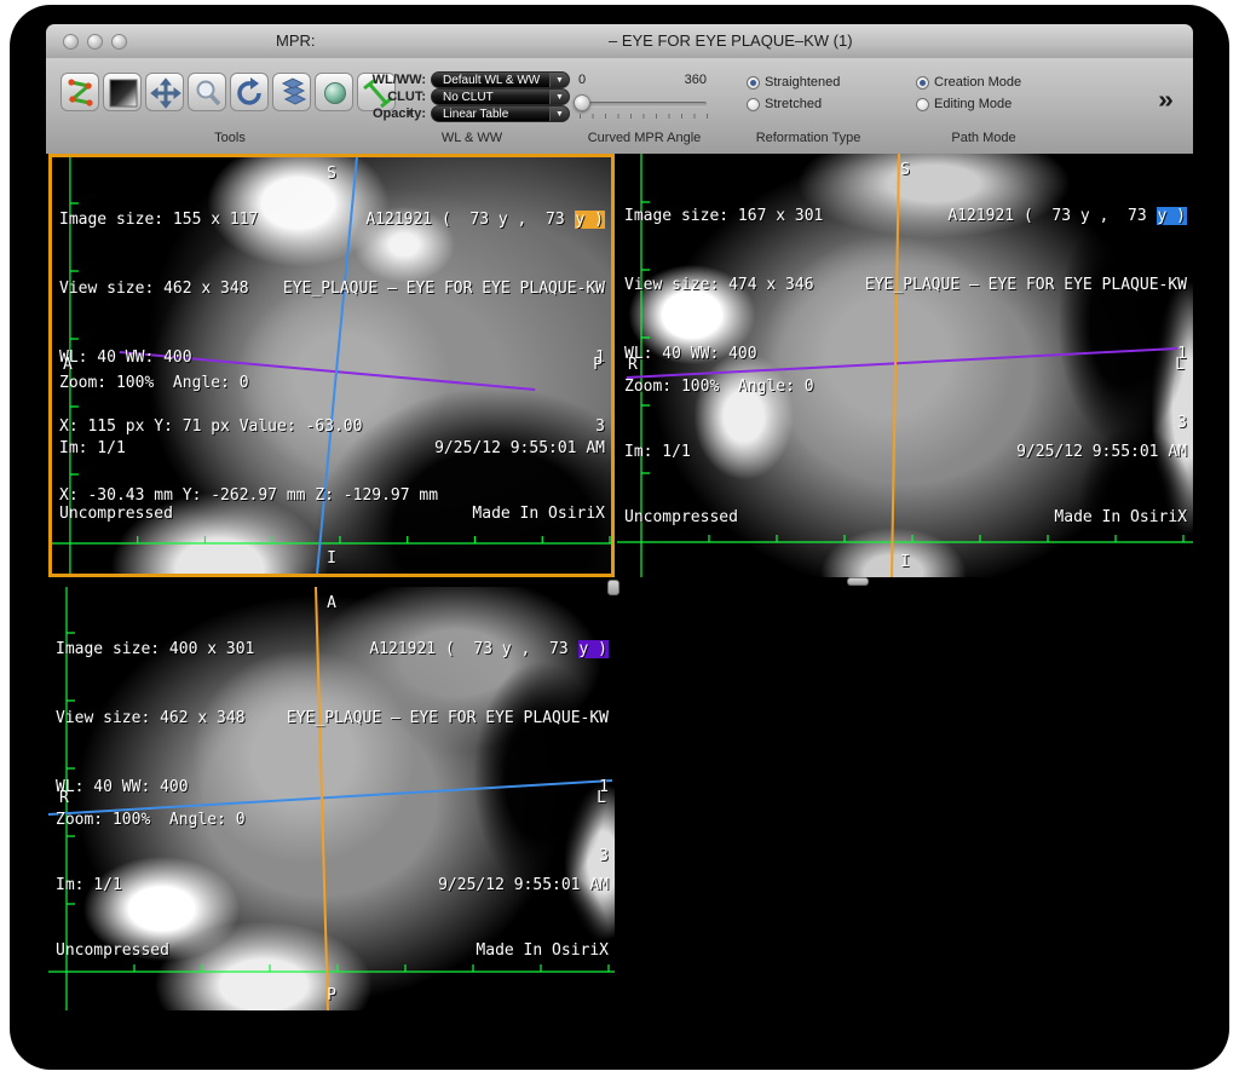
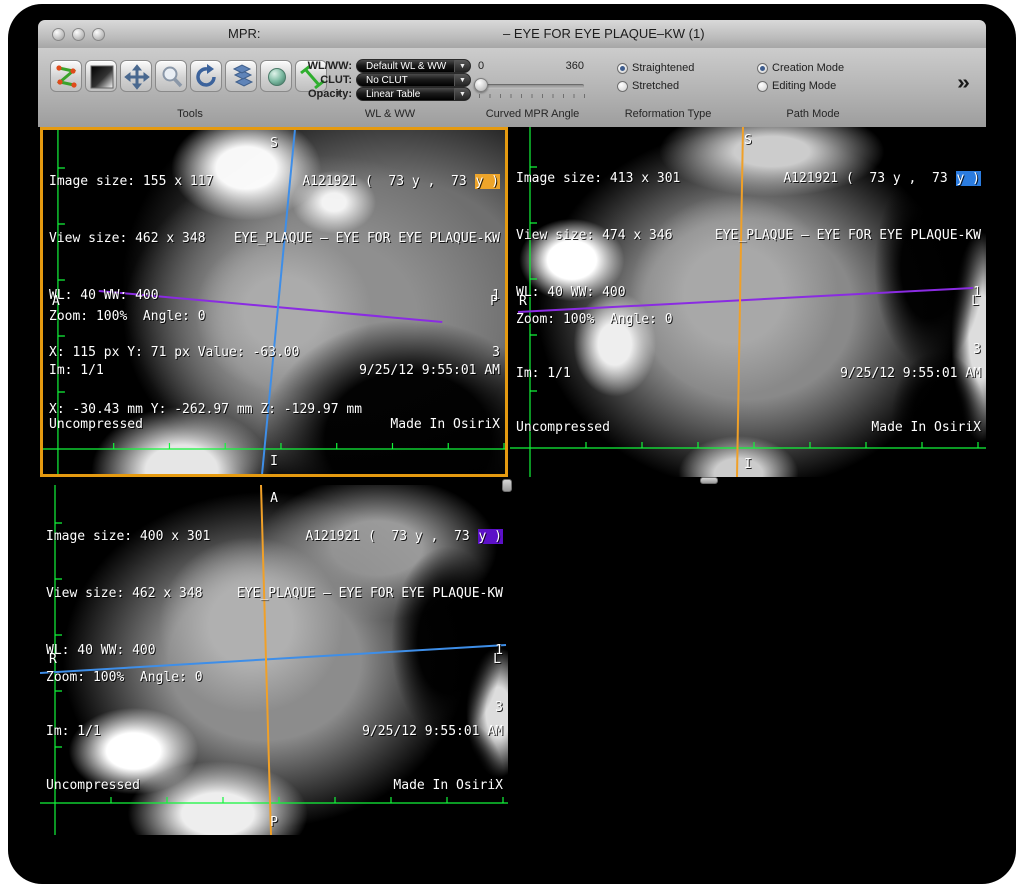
  MPR:
  – EYE FOR EYE PLAQUE–KW (1)
  ▼
  Tools
  WL/WW:
  Default WL & WW
  CLUT:
  No CLUT
  Opacity:
  Linear Table
  WL & WW
  0
  360
  Curved MPR Angle
  Straightened
  Stretched
  Reformation Type
  Creation Mode
  Editing Mode
  Path Mode
  »
  Image size: 155 x 117
  View size: 462 x 348
  WL: 40 WW: 400
  X: 115 px Y: 71 px Value: -63.00
  X: -30.43 mm Y: -262.97 mm Z: -129.97 mm
  A121921 ( 73 y , 73 y )
  EYE_PLAQUE — EYE FOR EYE PLAQUE-KW
  1
  3
  S
  A
  P
  I
  Zoom: 100% Angle: 0
  Im: 1/1
  Uncompressed
  9/25/12 9:55:01 AM
  Made In OsiriX
- Image size: 167 x 301
+ Image size: 413 x 301
  View size: 474 x 346
  WL: 40 WW: 400
  A121921 ( 73 y , 73 y )
  EYE_PLAQUE — EYE FOR EYE PLAQUE-KW
  1
  3
  S
  R
  L
  I
  Zoom: 100% Angle: 0
  Im: 1/1
  Uncompressed
  9/25/12 9:55:01 AM
  Made In OsiriX
  Image size: 400 x 301
  View size: 462 x 348
  WL: 40 WW: 400
  A121921 ( 73 y , 73 y )
  EYE_PLAQUE — EYE FOR EYE PLAQUE-KW
  1
  3
  A
  R
  L
  P
  Zoom: 100% Angle: 0
  Im: 1/1
  Uncompressed
  9/25/12 9:55:01 AM
  Made In OsiriX
